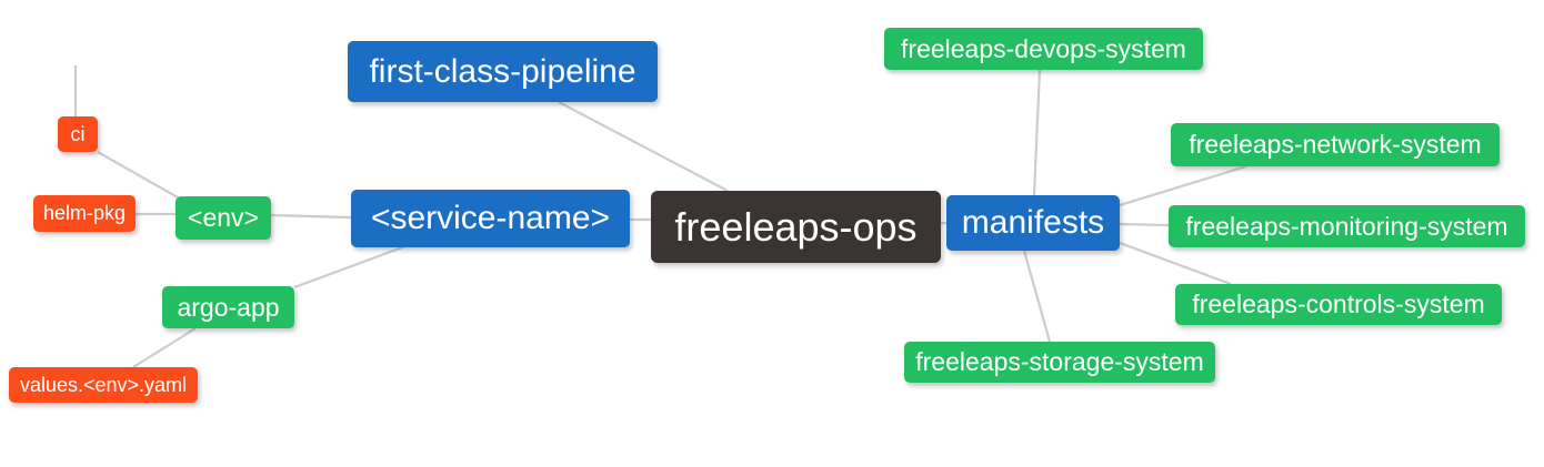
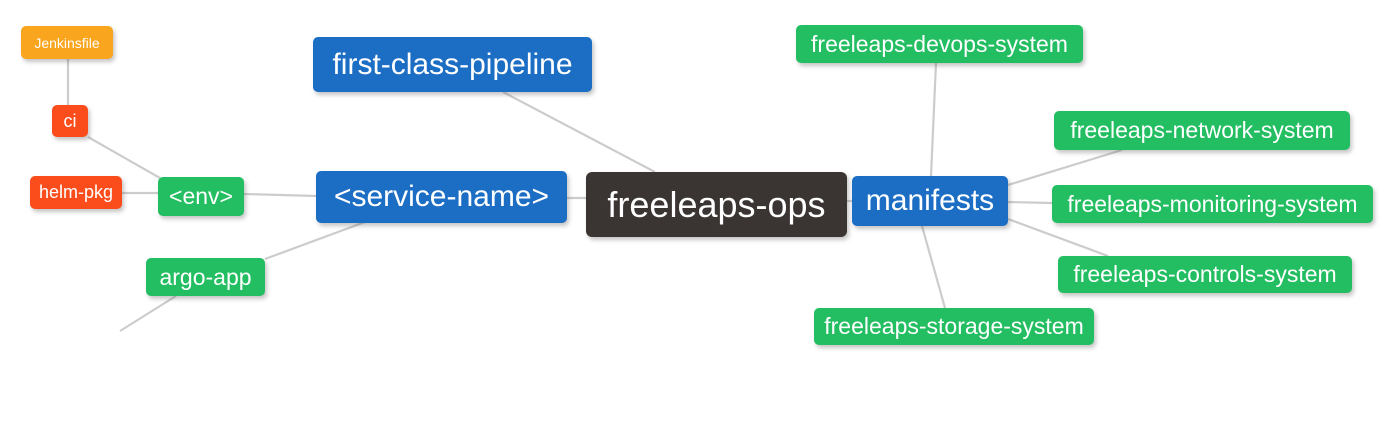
+ Jenkinsfile
  ci
  helm-pkg
  <env>
  argo-app
- values.<env>.yaml
  first-class-pipeline
  <service-name>
  freeleaps-ops
  manifests
  freeleaps-devops-system
  freeleaps-network-system
  freeleaps-monitoring-system
  freeleaps-controls-system
  freeleaps-storage-system
